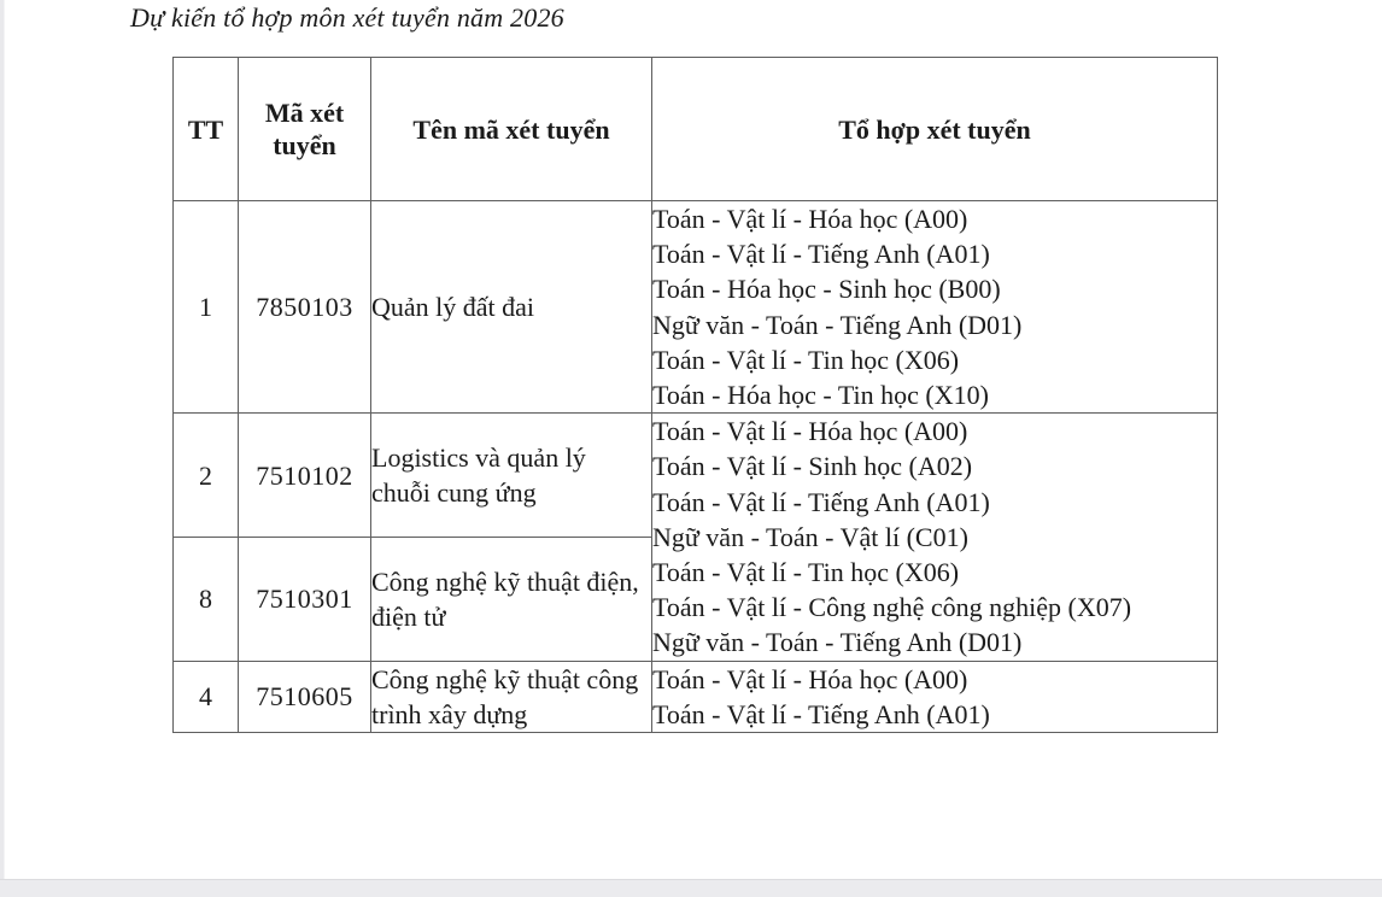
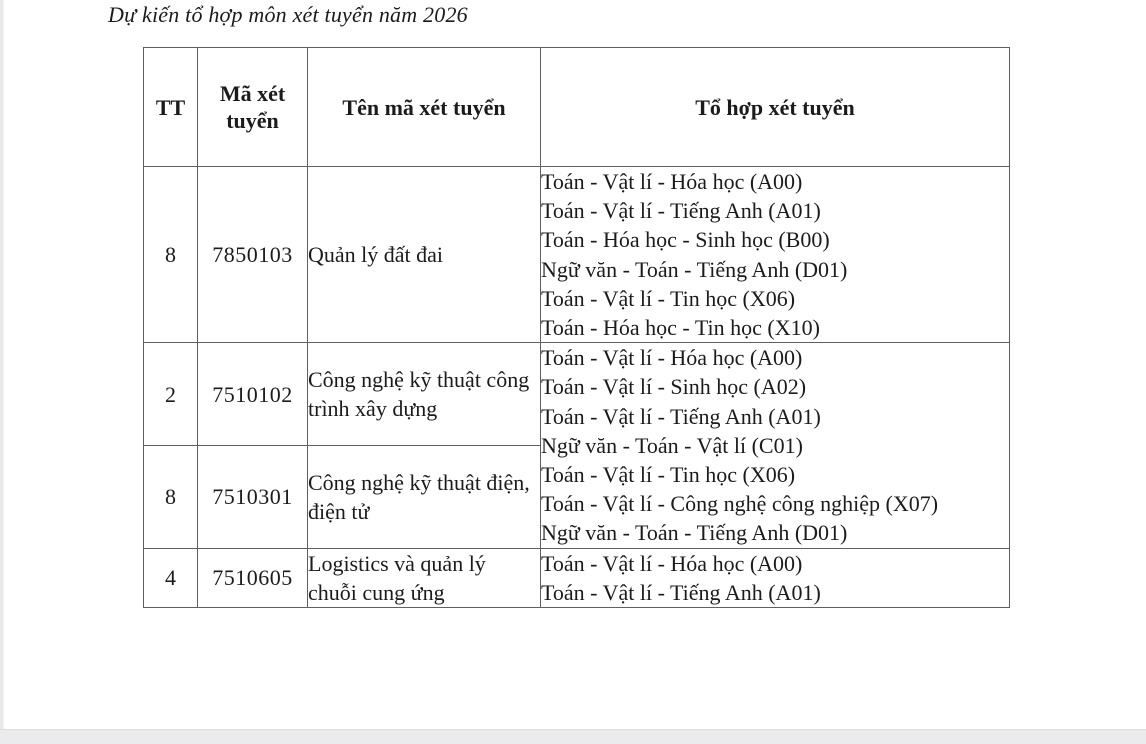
  Dự kiến tổ hợp môn xét tuyển năm 2026
  TT	Mã xét tuyển	Tên mã xét tuyển	Tổ hợp xét tuyển
- 1	7850103	Quản lý đất đai	Toán - Vật lí - Hóa học (A00)Toán - Vật lí - Tiếng Anh (A01)Toán - Hóa học - Sinh học (B00)Ngữ văn - Toán - Tiếng Anh (D01)Toán - Vật lí - Tin học (X06)Toán - Hóa học - Tin học (X10)
+ 8	7850103	Quản lý đất đai	Toán - Vật lí - Hóa học (A00)Toán - Vật lí - Tiếng Anh (A01)Toán - Hóa học - Sinh học (B00)Ngữ văn - Toán - Tiếng Anh (D01)Toán - Vật lí - Tin học (X06)Toán - Hóa học - Tin học (X10)
- 2	7510102	Logistics và quản lý chuỗi cung ứng	Toán - Vật lí - Hóa học (A00)Toán - Vật lí - Sinh học (A02)Toán - Vật lí - Tiếng Anh (A01)Ngữ văn - Toán - Vật lí (C01)Toán - Vật lí - Tin học (X06)Toán - Vật lí - Công nghệ công nghiệp (X07)Ngữ văn - Toán - Tiếng Anh (D01)
+ 2	7510102	Công nghệ kỹ thuật công trình xây dựng	Toán - Vật lí - Hóa học (A00)Toán - Vật lí - Sinh học (A02)Toán - Vật lí - Tiếng Anh (A01)Ngữ văn - Toán - Vật lí (C01)Toán - Vật lí - Tin học (X06)Toán - Vật lí - Công nghệ công nghiệp (X07)Ngữ văn - Toán - Tiếng Anh (D01)
  8	7510301	Công nghệ kỹ thuật điện, điện tử
- 4	7510605	Công nghệ kỹ thuật công trình xây dựng	Toán - Vật lí - Hóa học (A00)Toán - Vật lí - Tiếng Anh (A01)
+ 4	7510605	Logistics và quản lý chuỗi cung ứng	Toán - Vật lí - Hóa học (A00)Toán - Vật lí - Tiếng Anh (A01)
